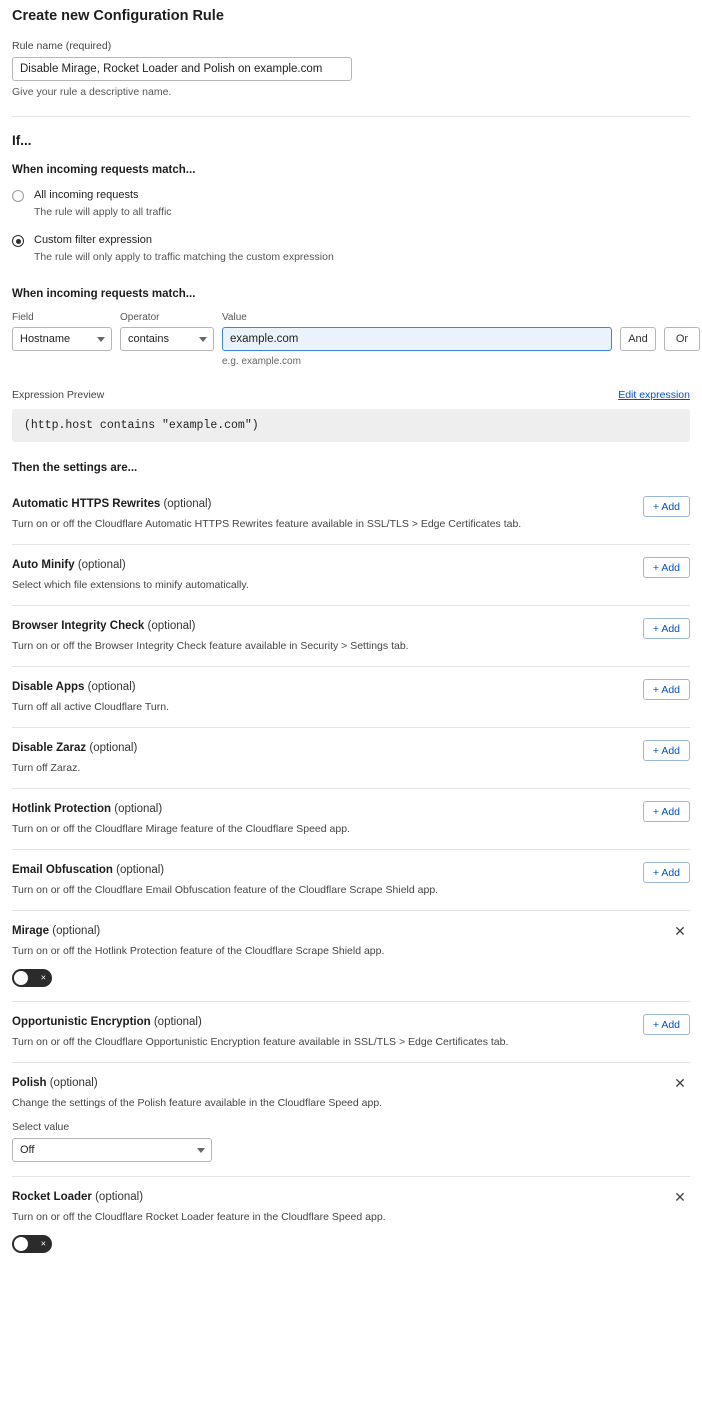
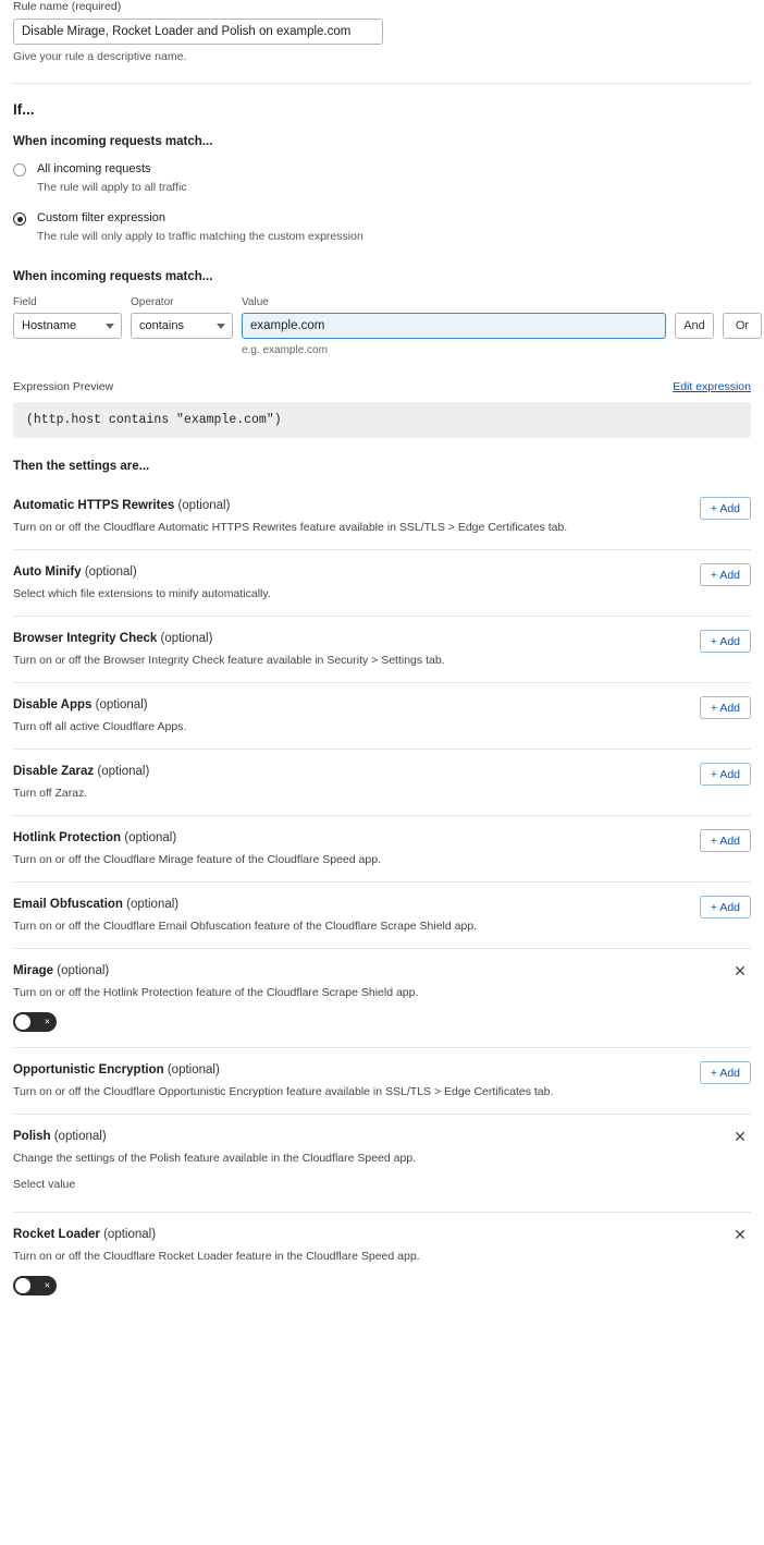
- Create new Configuration Rule
  Rule name (required)
  Disable Mirage, Rocket Loader and Polish on example.com
  Give your rule a descriptive name.
  If...
  When incoming requests match...
  All incoming requests
  The rule will apply to all traffic
  Custom filter expression
  The rule will only apply to traffic matching the custom expression
  When incoming requests match...
  Field
  Hostname
  Operator
  contains
  Value
  example.com
  e.g. example.com
  And
  Or
  Expression Preview
  Edit expression
  (http.host contains "example.com")
  Then the settings are...
  Automatic HTTPS Rewrites (optional)
  Turn on or off the Cloudflare Automatic HTTPS Rewrites feature available in SSL/TLS > Edge Certificates tab.
  + Add
  Auto Minify (optional)
  Select which file extensions to minify automatically.
  + Add
  Browser Integrity Check (optional)
  Turn on or off the Browser Integrity Check feature available in Security > Settings tab.
  + Add
  Disable Apps (optional)
- Turn off all active Cloudflare Turn.
+ Turn off all active Cloudflare Apps.
  + Add
  Disable Zaraz (optional)
  Turn off Zaraz.
  + Add
  Hotlink Protection (optional)
  Turn on or off the Cloudflare Mirage feature of the Cloudflare Speed app.
  + Add
  Email Obfuscation (optional)
  Turn on or off the Cloudflare Email Obfuscation feature of the Cloudflare Scrape Shield app.
  + Add
  Mirage (optional)
  Turn on or off the Hotlink Protection feature of the Cloudflare Scrape Shield app.
  ✕
  ×
  Opportunistic Encryption (optional)
  Turn on or off the Cloudflare Opportunistic Encryption feature available in SSL/TLS > Edge Certificates tab.
  + Add
  Polish (optional)
  Change the settings of the Polish feature available in the Cloudflare Speed app.
  ✕
  Select value
- Off
  Rocket Loader (optional)
  Turn on or off the Cloudflare Rocket Loader feature in the Cloudflare Speed app.
  ✕
  ×
